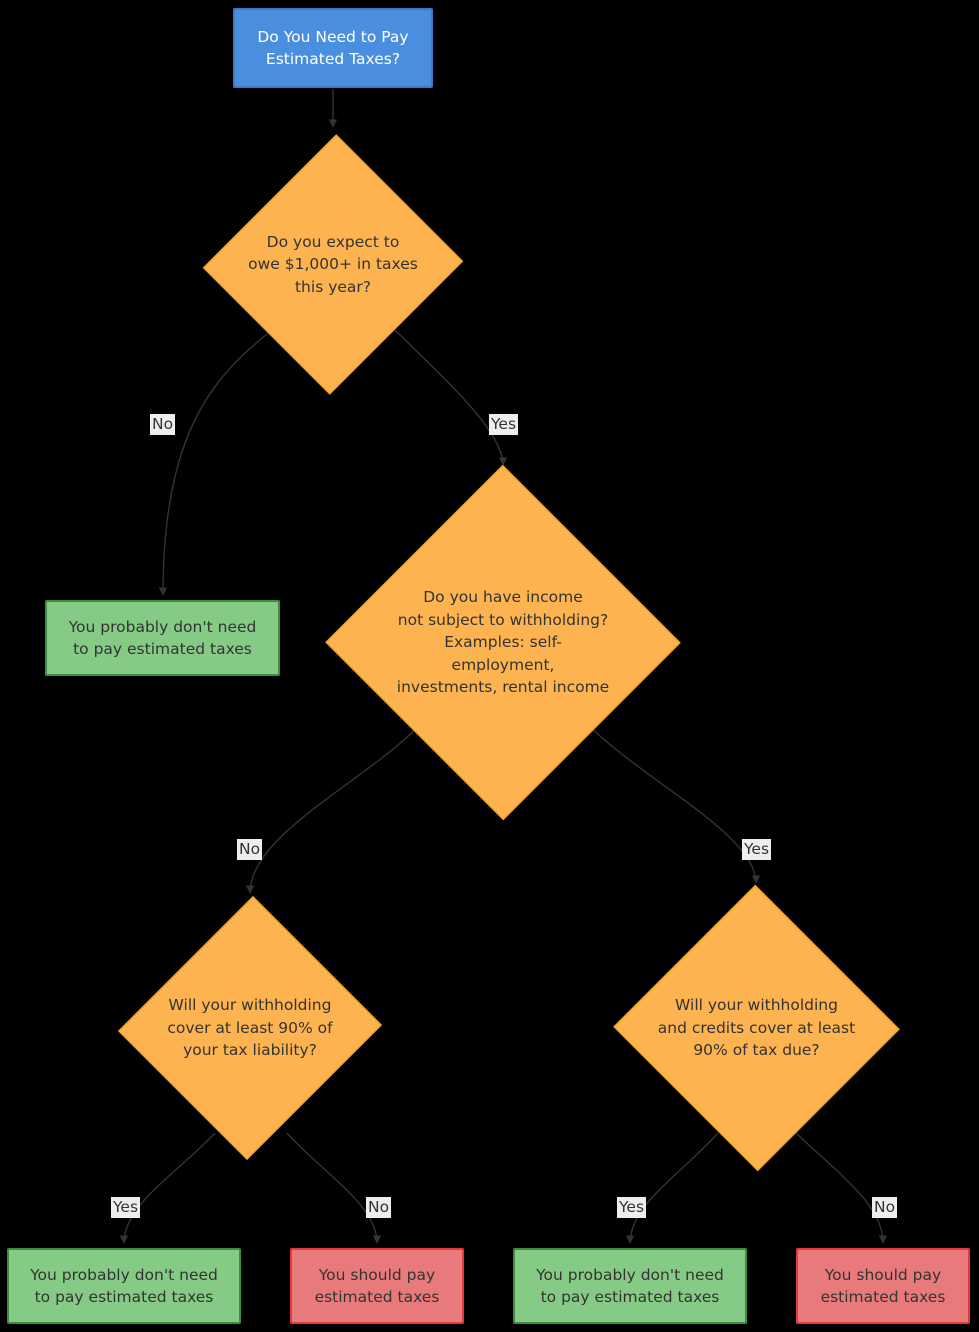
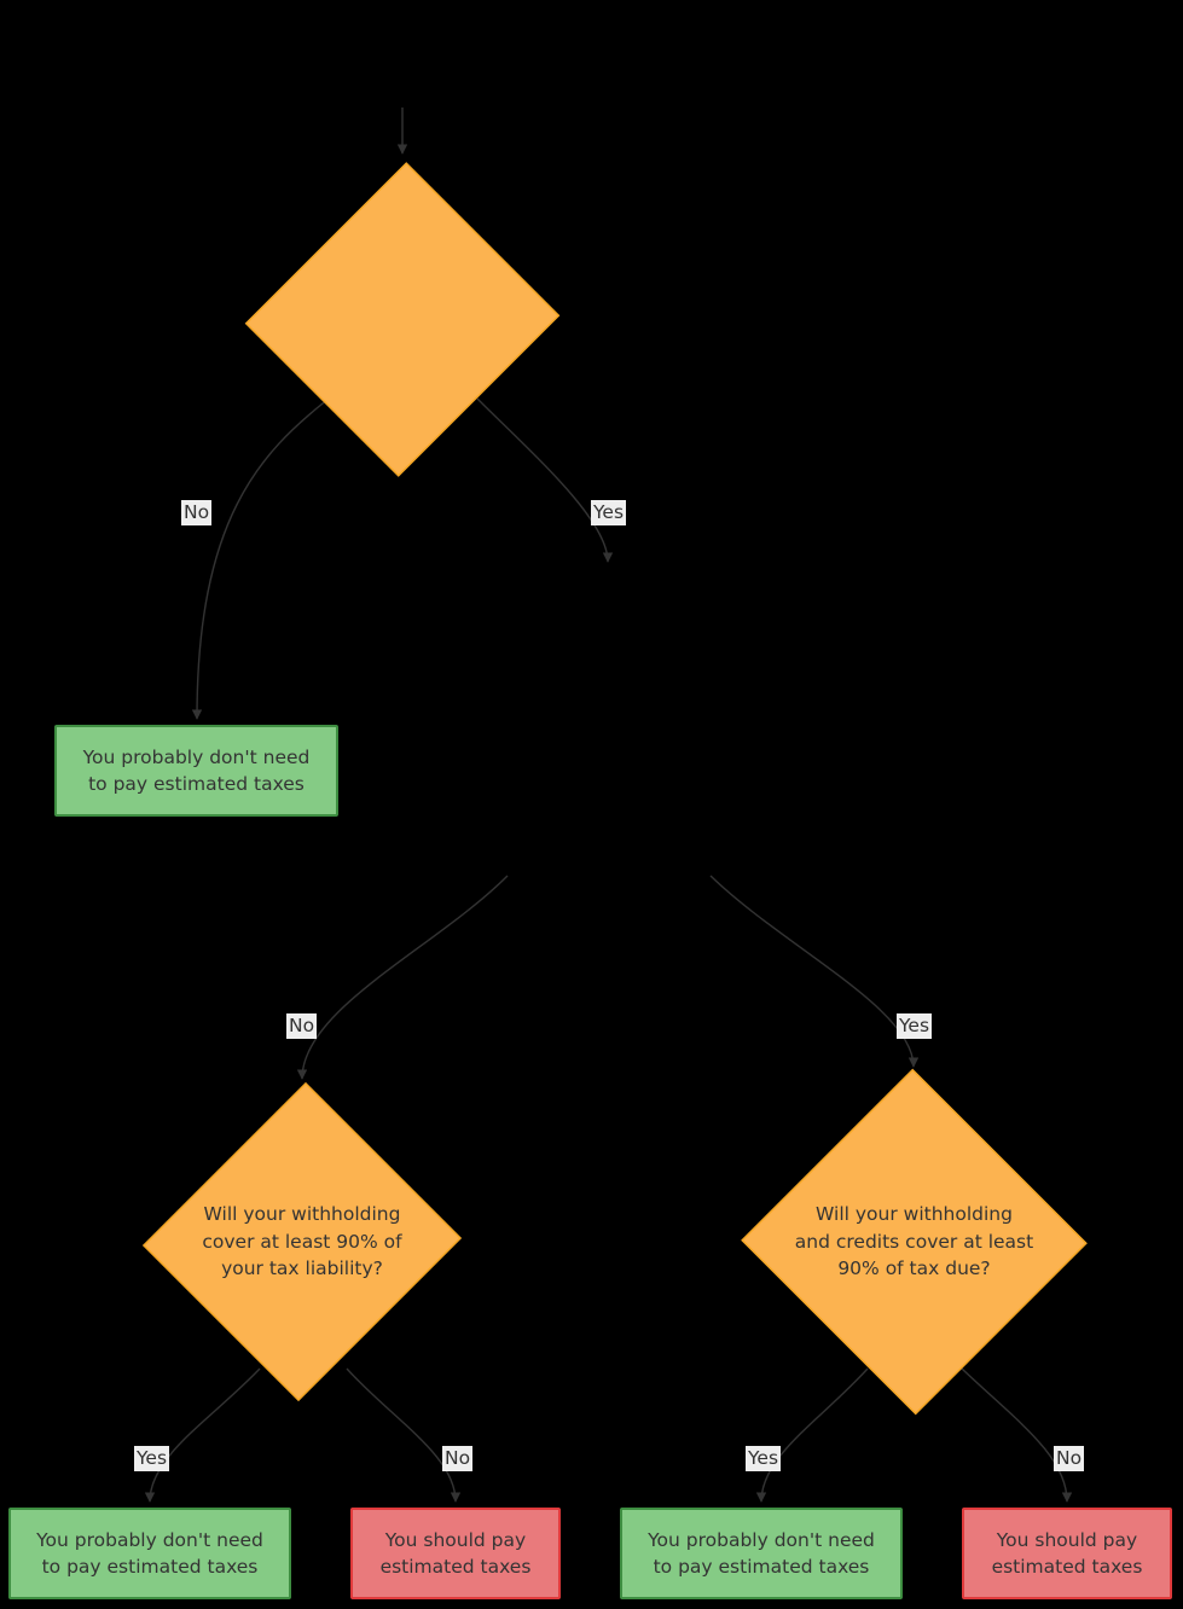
- Do You Need to Pay
- Estimated Taxes?
- Do you expect to
- owe $1,000+ in taxes
- this year?
- Do you have income
- not subject to withholding?
- Examples: self-
- employment,
- investments, rental income
  Will your withholding
  cover at least 90% of
  your tax liability?
  Will your withholding
  and credits cover at least
  90% of tax due?
  You probably don't need
  to pay estimated taxes
  You probably don't need
  to pay estimated taxes
  You should pay
  estimated taxes
  You probably don't need
  to pay estimated taxes
  You should pay
  estimated taxes
  No
  Yes
  No
  Yes
  Yes
  No
  Yes
  No
